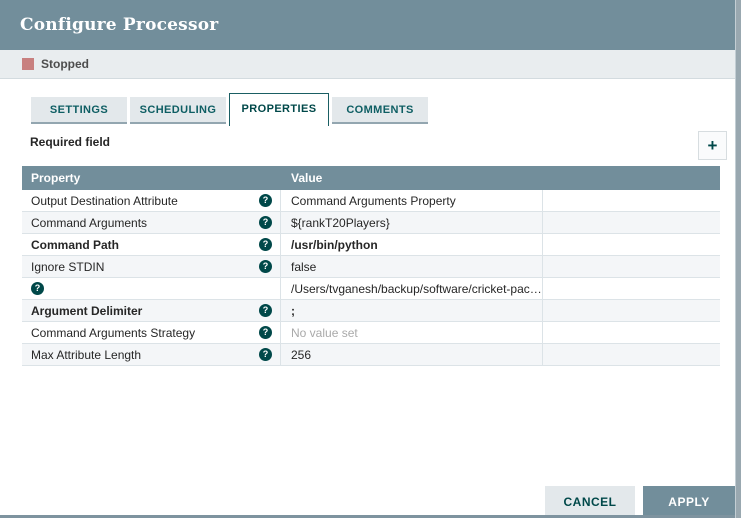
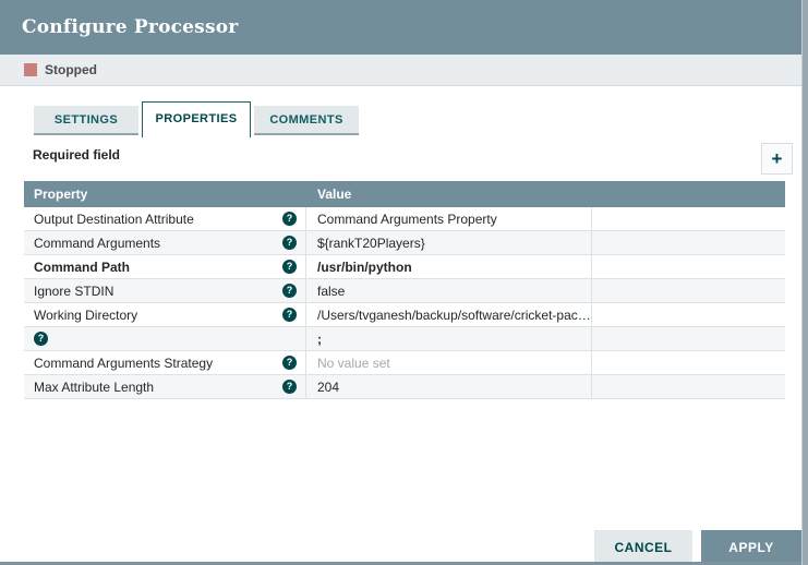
  Configure Processor
  Stopped
  SETTINGS
- SCHEDULING
  PROPERTIES
  COMMENTS
  Required field
  +
  Property
  Value
  Output Destination Attribute
  ?
  Command Arguments Property
  Command Arguments
  ?
  ${rankT20Players}
  Command Path
  ?
  /usr/bin/python
  Ignore STDIN
  ?
  false
+ Working Directory
  ?
  /Users/tvganesh/backup/software/cricket-packa
- Argument Delimiter
  ?
  ;
  Command Arguments Strategy
  ?
  No value set
  Max Attribute Length
  ?
- 256
+ 204
  CANCEL
  APPLY
